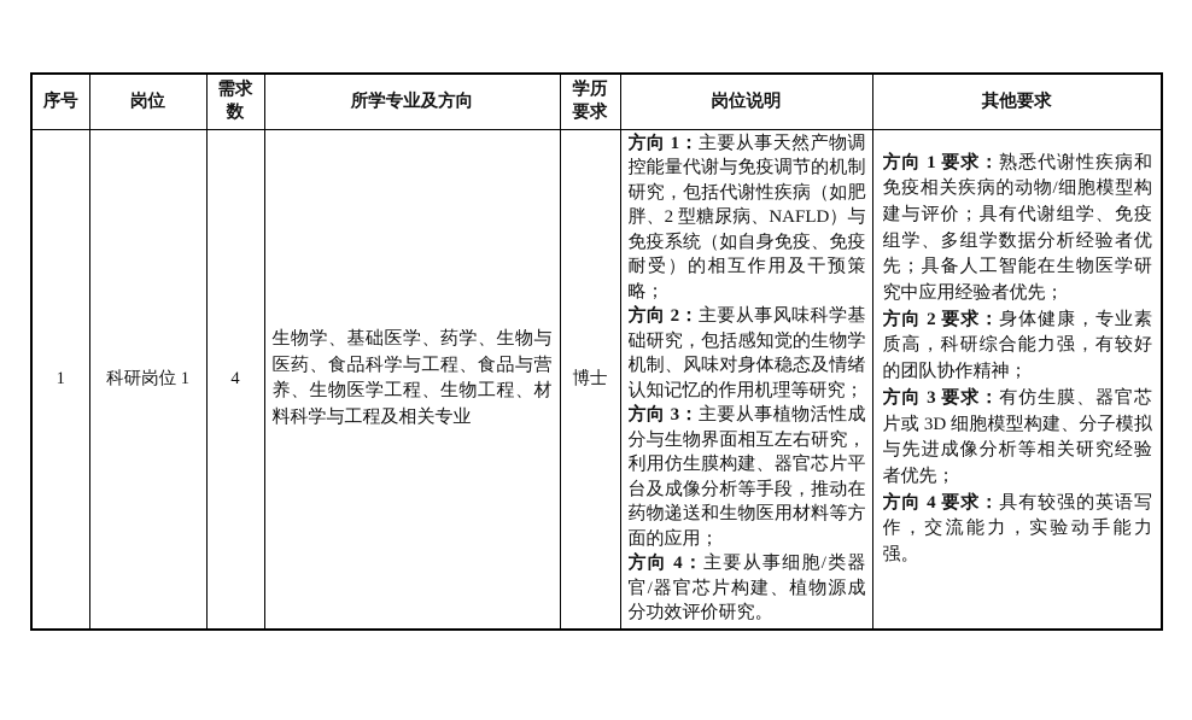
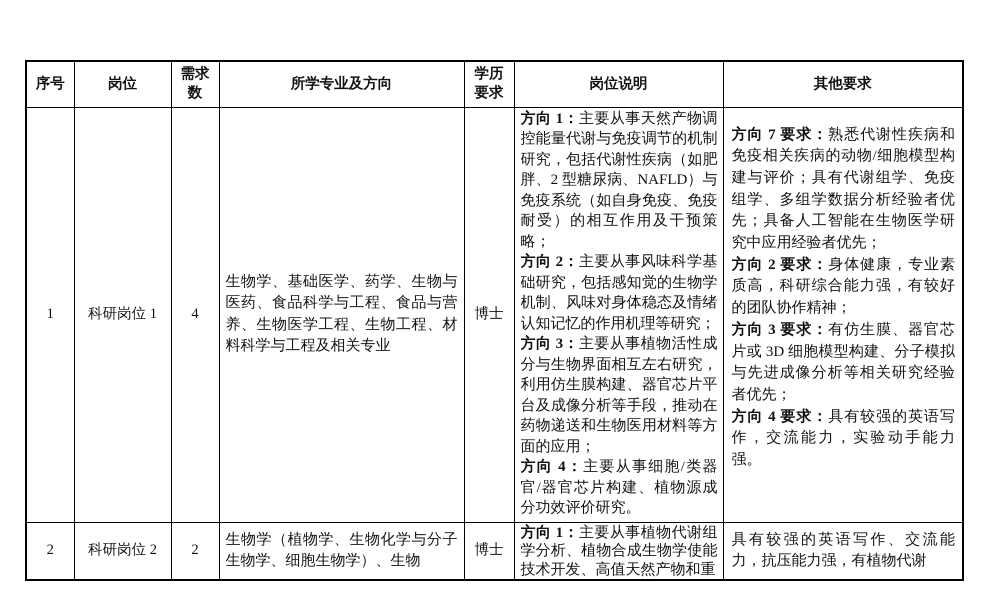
  序号	岗位	需求数	所学专业及方向	学历要求	岗位说明	其他要求
- 1	科研岗位 1	4	生物学、基础医学、药学、生物与医药、食品科学与工程、食品与营养、生物医学工程、生物工程、材料科学与工程及相关专业	博士	方向 1：主要从事天然产物调控能量代谢与免疫调节的机制研究，包括代谢性疾病（如肥胖、2 型糖尿病、NAFLD）与免疫系统（如自身免疫、免疫耐受）的相互作用及干预策略；方向 2：主要从事风味科学基础研究，包括感知觉的生物学机制、风味对身体稳态及情绪认知记忆的作用机理等研究；方向 3：主要从事植物活性成分与生物界面相互左右研究，利用仿生膜构建、器官芯片平台及成像分析等手段，推动在药物递送和生物医用材料等方面的应用；方向 4：主要从事细胞/类器官/器官芯片构建、植物源成分功效评价研究。	方向 1 要求：熟悉代谢性疾病和免疫相关疾病的动物/细胞模型构建与评价；具有代谢组学、免疫组学、多组学数据分析经验者优先；具备人工智能在生物医学研究中应用经验者优先；方向 2 要求：身体健康，专业素质高，科研综合能力强，有较好的团队协作精神；方向 3 要求：有仿生膜、器官芯片或 3D 细胞模型构建、分子模拟与先进成像分析等相关研究经验者优先；方向 4 要求：具有较强的英语写作，交流能力，实验动手能力强。
+ 1	科研岗位 1	4	生物学、基础医学、药学、生物与医药、食品科学与工程、食品与营养、生物医学工程、生物工程、材料科学与工程及相关专业	博士	方向 1：主要从事天然产物调控能量代谢与免疫调节的机制研究，包括代谢性疾病（如肥胖、2 型糖尿病、NAFLD）与免疫系统（如自身免疫、免疫耐受）的相互作用及干预策略；方向 2：主要从事风味科学基础研究，包括感知觉的生物学机制、风味对身体稳态及情绪认知记忆的作用机理等研究；方向 3：主要从事植物活性成分与生物界面相互左右研究，利用仿生膜构建、器官芯片平台及成像分析等手段，推动在药物递送和生物医用材料等方面的应用；方向 4：主要从事细胞/类器官/器官芯片构建、植物源成分功效评价研究。	方向 7 要求：熟悉代谢性疾病和免疫相关疾病的动物/细胞模型构建与评价；具有代谢组学、免疫组学、多组学数据分析经验者优先；具备人工智能在生物医学研究中应用经验者优先；方向 2 要求：身体健康，专业素质高，科研综合能力强，有较好的团队协作精神；方向 3 要求：有仿生膜、器官芯片或 3D 细胞模型构建、分子模拟与先进成像分析等相关研究经验者优先；方向 4 要求：具有较强的英语写作，交流能力，实验动手能力强。
+ 2	科研岗位 2	2	生物学（植物学、生物化学与分子生物学、细胞生物学）、生物	博士	方向 1：主要从事植物代谢组学分析、植物合成生物学使能技术开发、高值天然产物和重	具有较强的英语写作、交流能力，抗压能力强，有植物代谢
